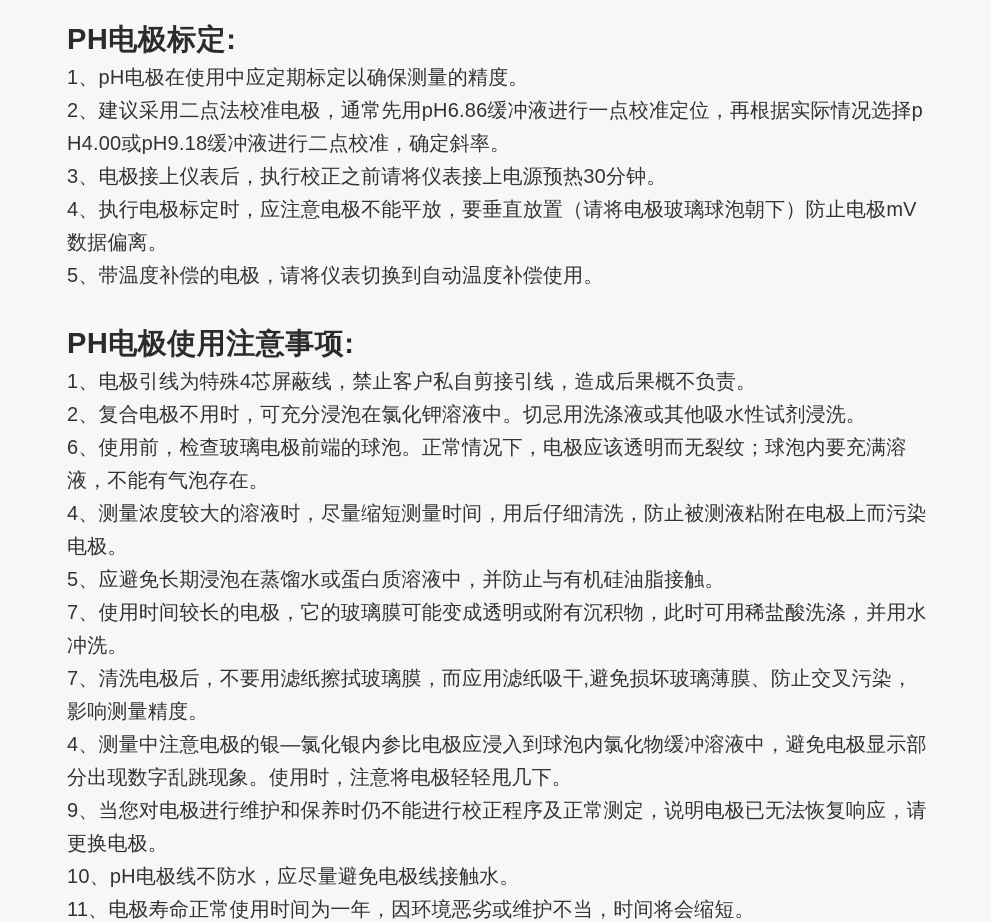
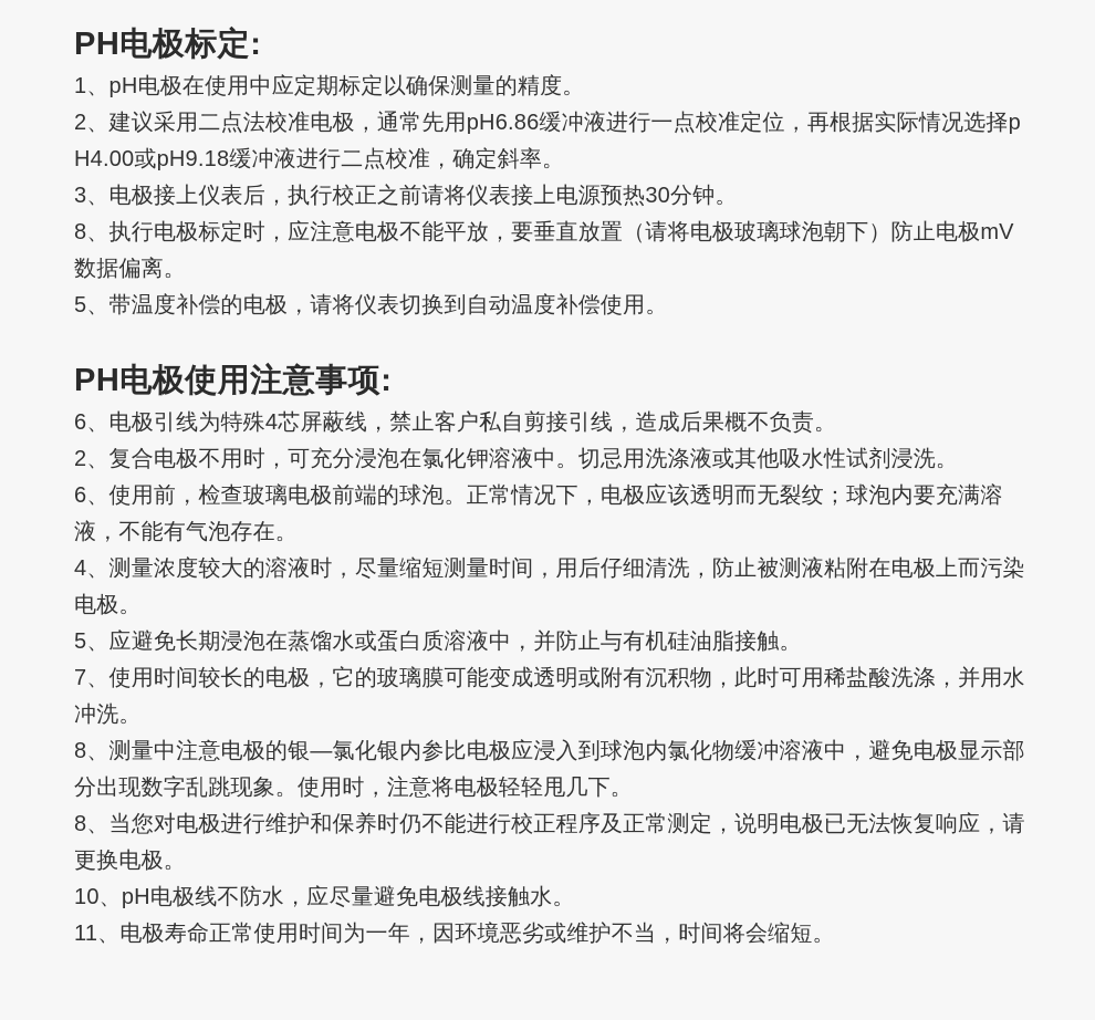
  PH电极标定:
  1、pH电极在使用中应定期标定以确保测量的精度。
  2、建议采用二点法校准电极，通常先用pH6.86缓冲液进行一点校准定位，再根据实际情况选择pH4.00或pH9.18缓冲液进行二点校准，确定斜率。
  3、电极接上仪表后，执行校正之前请将仪表接上电源预热30分钟。
- 4、执行电极标定时，应注意电极不能平放，要垂直放置（请将电极玻璃球泡朝下）防止电极mV数据偏离。
+ 8、执行电极标定时，应注意电极不能平放，要垂直放置（请将电极玻璃球泡朝下）防止电极mV数据偏离。
  5、带温度补偿的电极，请将仪表切换到自动温度补偿使用。
  PH电极使用注意事项:
- 1、电极引线为特殊4芯屏蔽线，禁止客户私自剪接引线，造成后果概不负责。
+ 6、电极引线为特殊4芯屏蔽线，禁止客户私自剪接引线，造成后果概不负责。
  2、复合电极不用时，可充分浸泡在氯化钾溶液中。切忌用洗涤液或其他吸水性试剂浸洗。
  6、使用前，检查玻璃电极前端的球泡。正常情况下，电极应该透明而无裂纹；球泡内要充满溶液，不能有气泡存在。
  4、测量浓度较大的溶液时，尽量缩短测量时间，用后仔细清洗，防止被测液粘附在电极上而污染电极。
  5、应避免长期浸泡在蒸馏水或蛋白质溶液中，并防止与有机硅油脂接触。
  7、使用时间较长的电极，它的玻璃膜可能变成透明或附有沉积物，此时可用稀盐酸洗涤，并用水冲洗。
- 7、清洗电极后，不要用滤纸擦拭玻璃膜，而应用滤纸吸干,避免损坏玻璃薄膜、防止交叉污染，影响测量精度。
- 4、测量中注意电极的银—氯化银内参比电极应浸入到球泡内氯化物缓冲溶液中，避免电极显示部分出现数字乱跳现象。使用时，注意将电极轻轻甩几下。
+ 8、测量中注意电极的银—氯化银内参比电极应浸入到球泡内氯化物缓冲溶液中，避免电极显示部分出现数字乱跳现象。使用时，注意将电极轻轻甩几下。
- 9、当您对电极进行维护和保养时仍不能进行校正程序及正常测定，说明电极已无法恢复响应，请更换电极。
+ 8、当您对电极进行维护和保养时仍不能进行校正程序及正常测定，说明电极已无法恢复响应，请更换电极。
  10、pH电极线不防水，应尽量避免电极线接触水。
  11、电极寿命正常使用时间为一年，因环境恶劣或维护不当，时间将会缩短。
